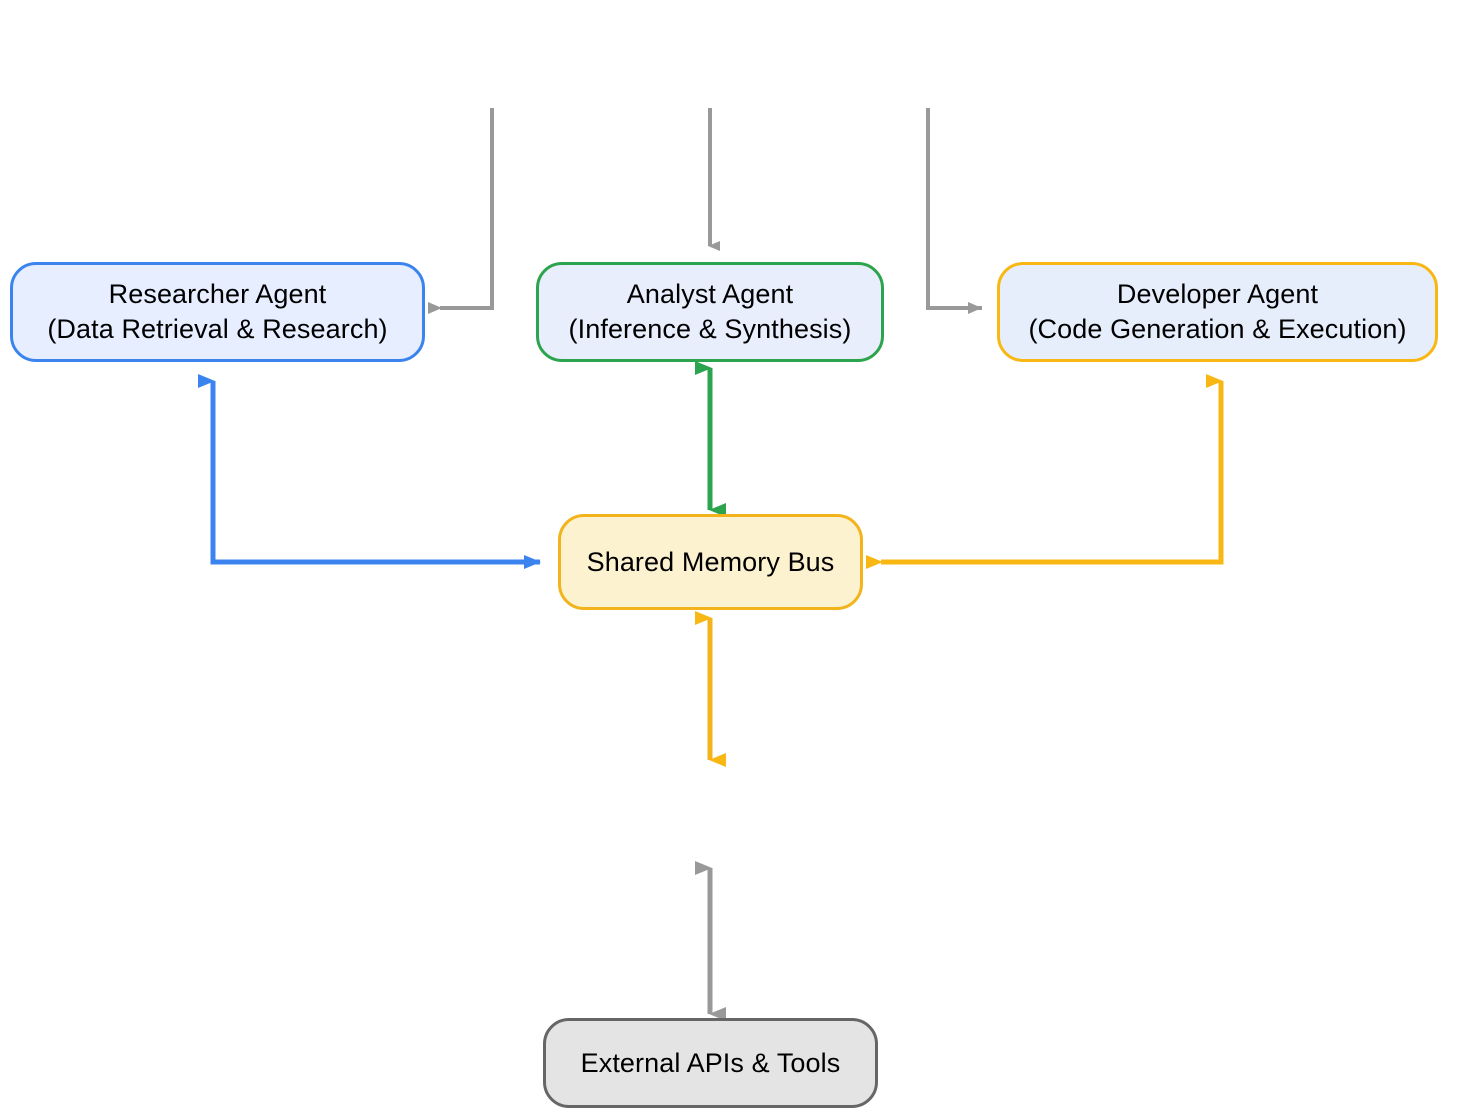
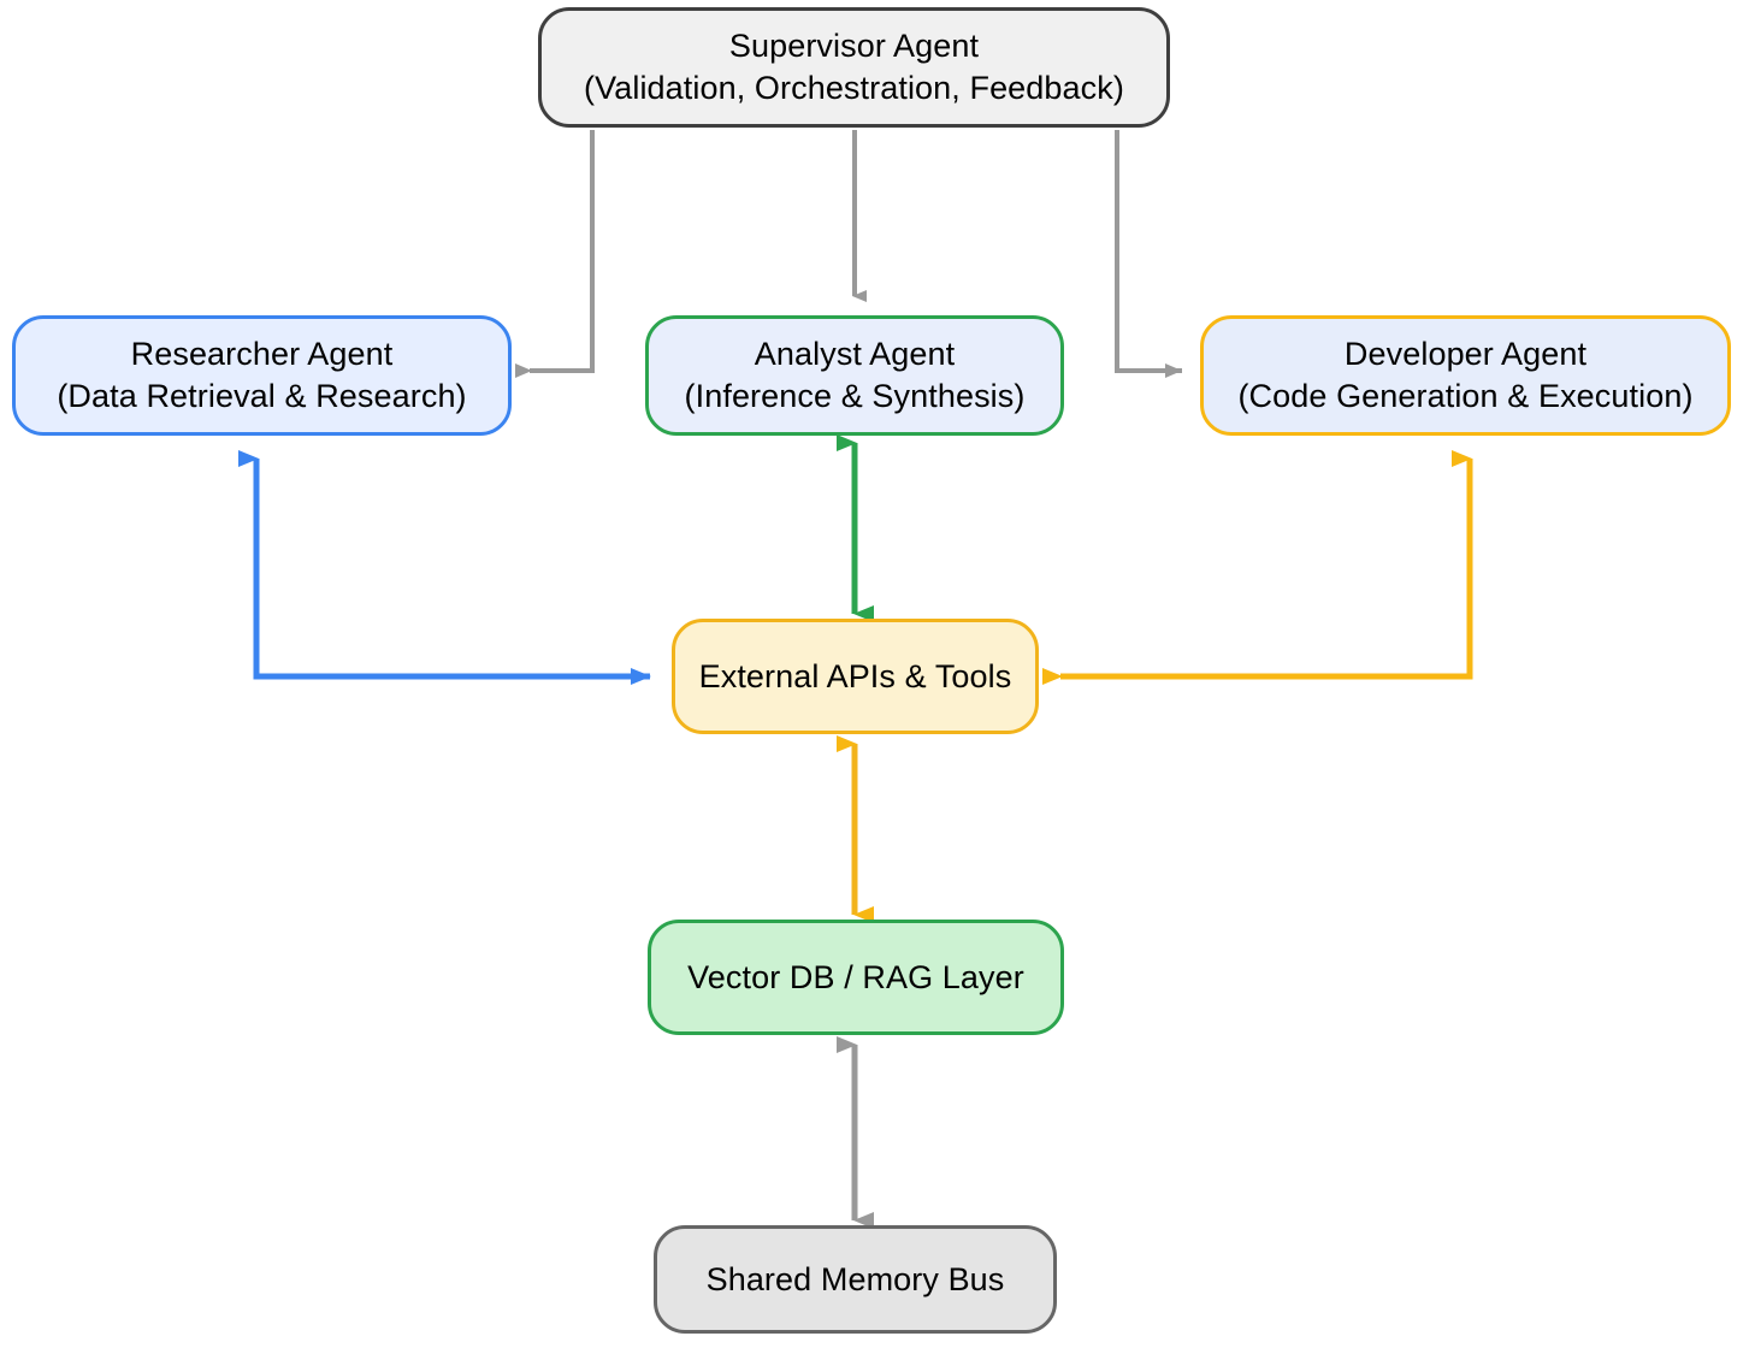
+ Supervisor Agent
+ (Validation, Orchestration, Feedback)
  Researcher Agent
  (Data Retrieval & Research)
  Analyst Agent
  (Inference & Synthesis)
  Developer Agent
  (Code Generation & Execution)
- Shared Memory Bus
+ External APIs & Tools
+ Vector DB / RAG Layer
- External APIs & Tools
+ Shared Memory Bus
